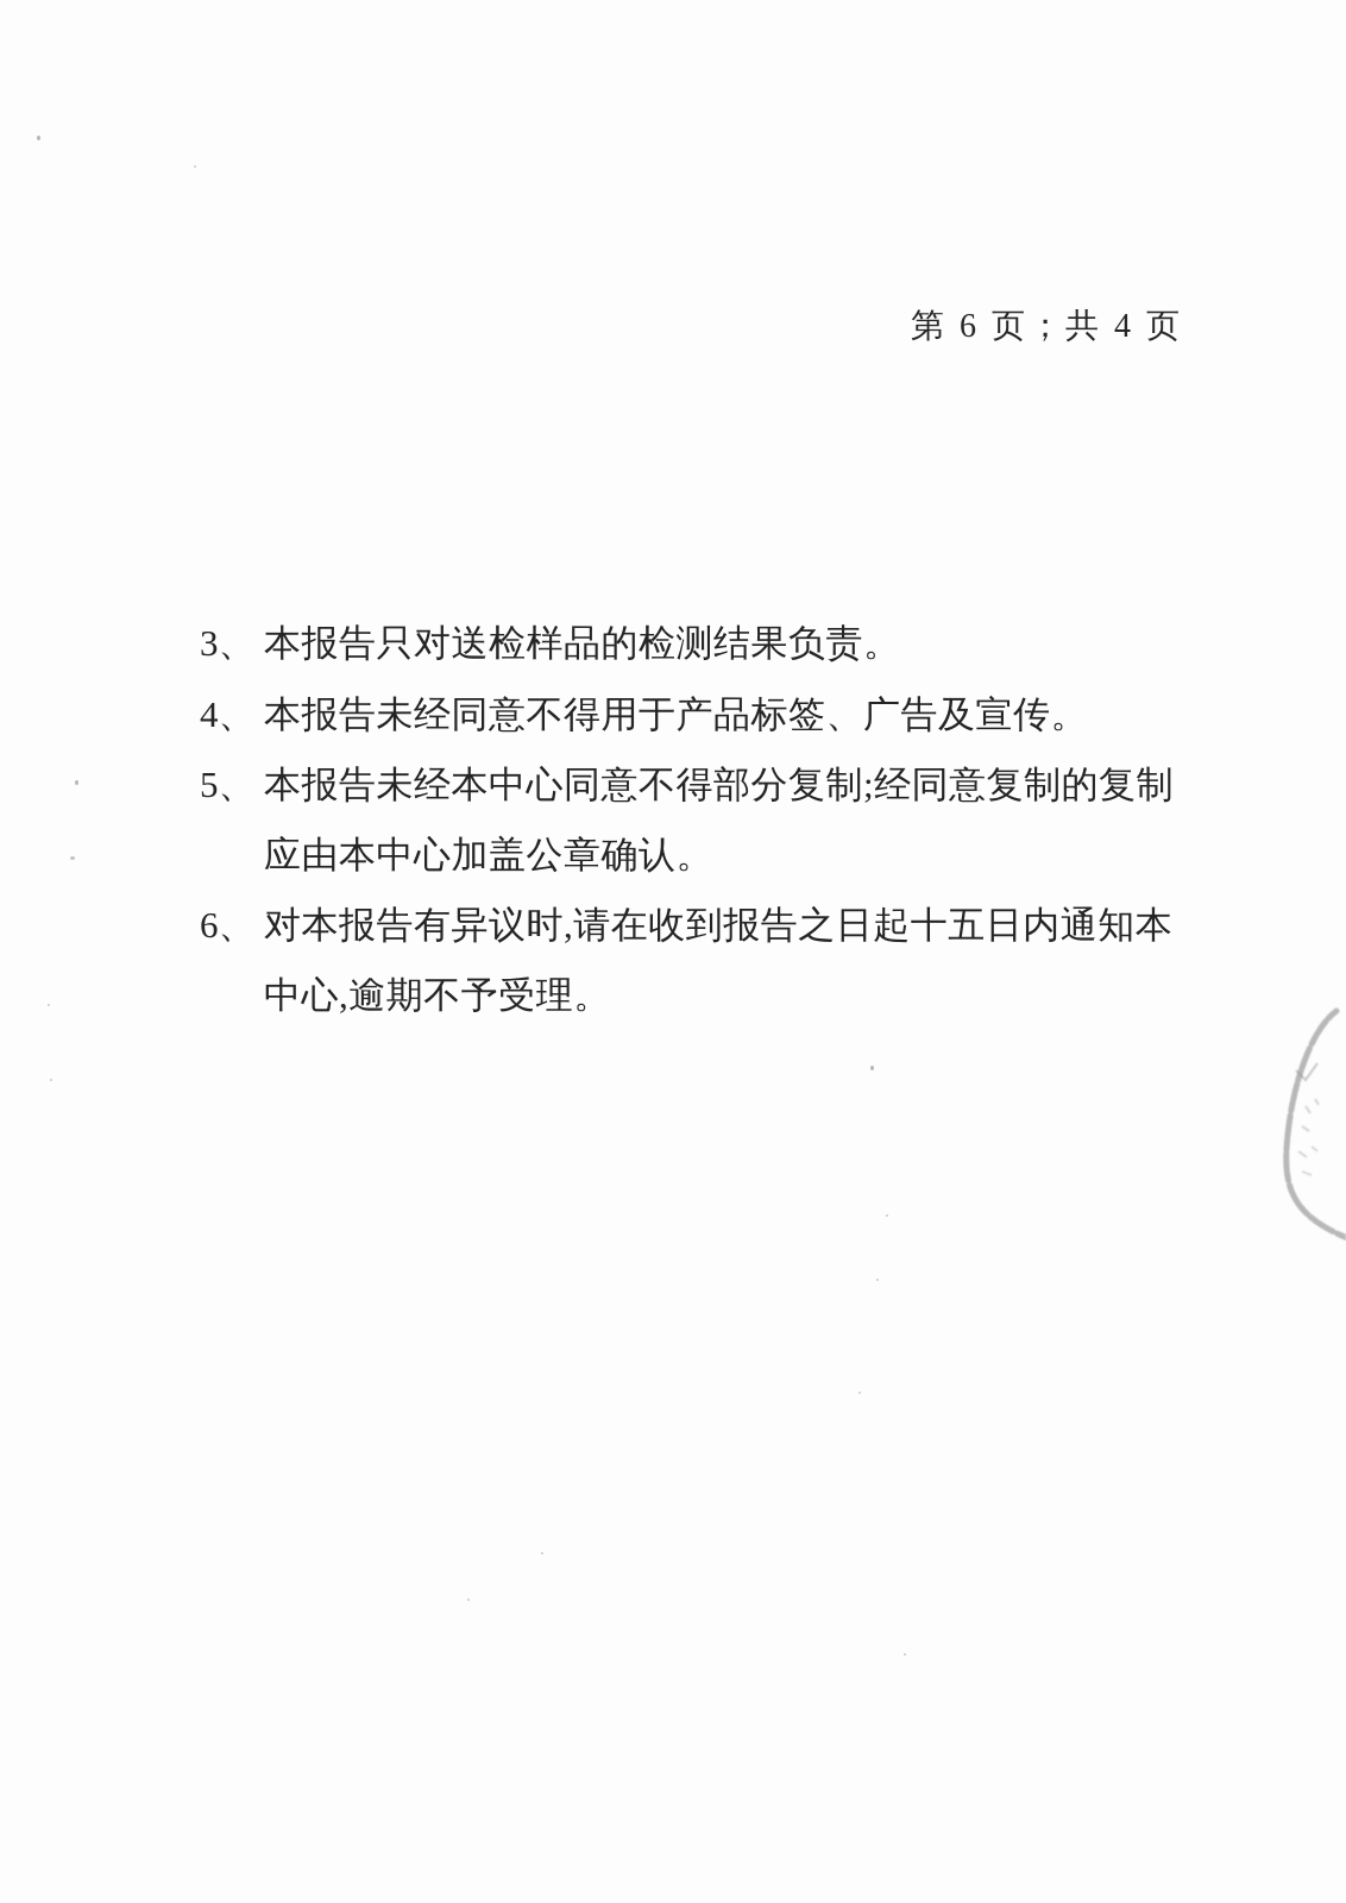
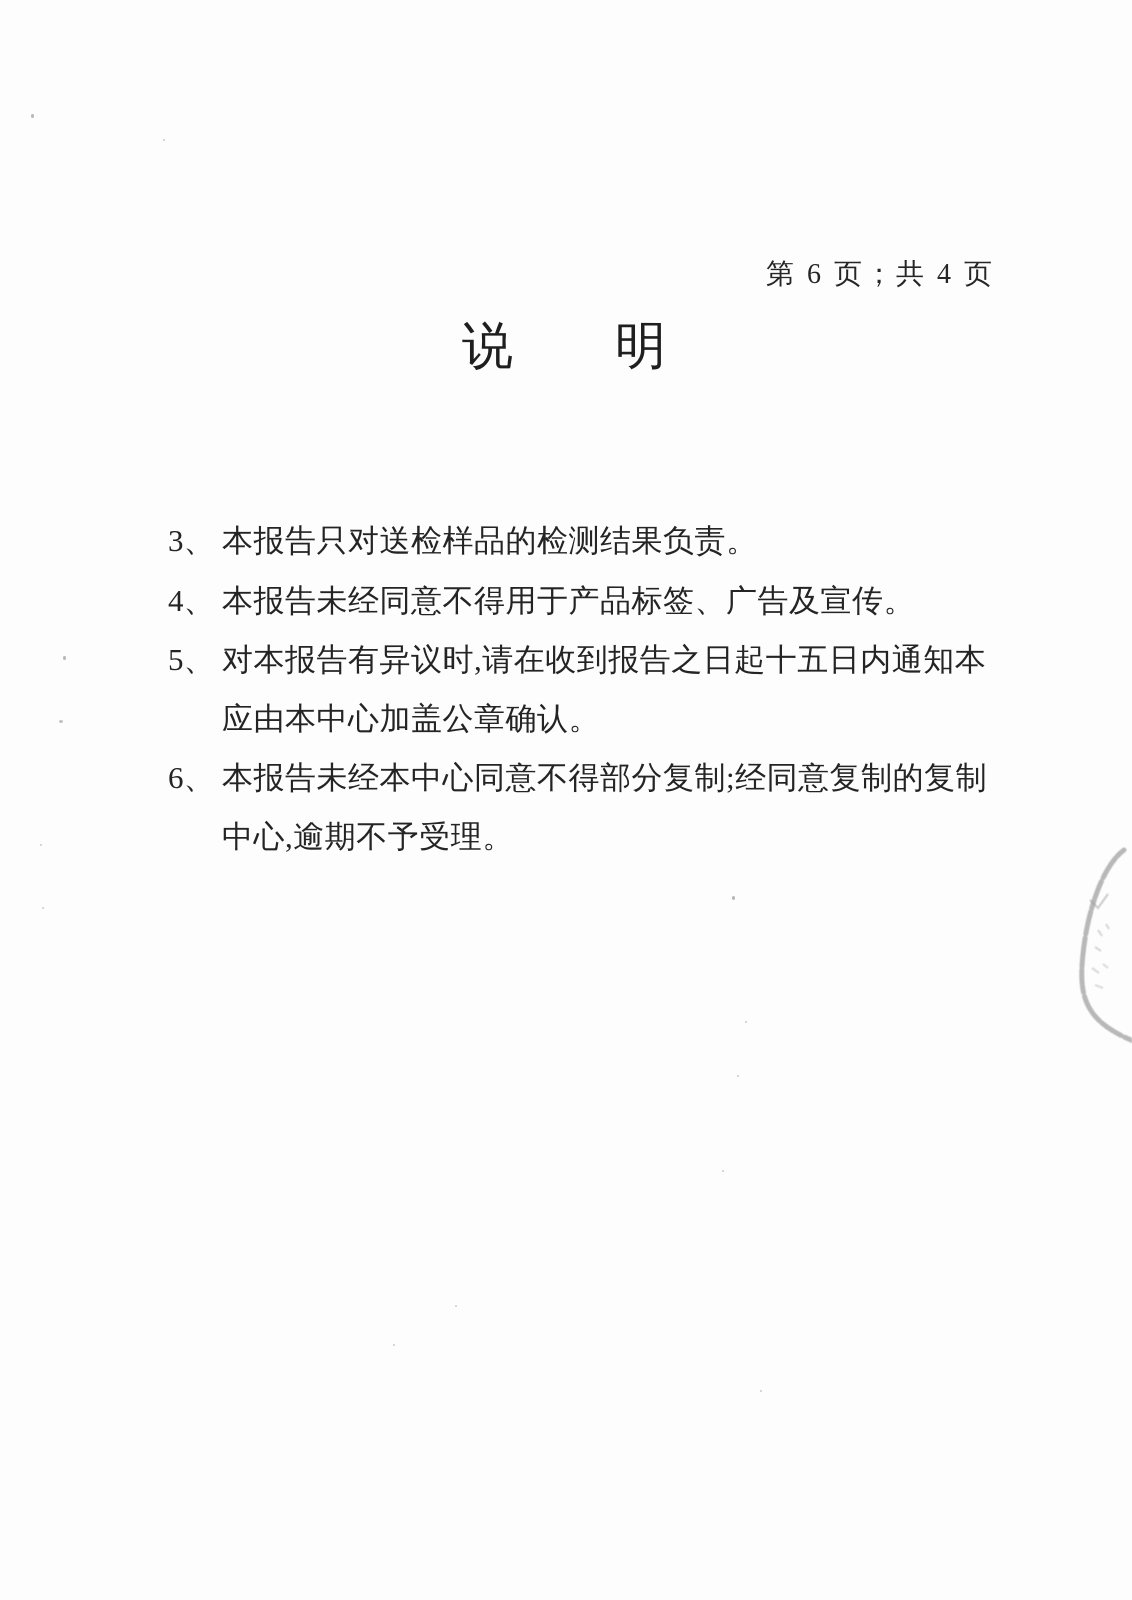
  第 6 页；共 4 页
+ 说
+ 明
  3、
  本报告只对送检样品的检测结果负责。
  4、
  本报告未经同意不得用于产品标签、广告及宣传。
  5、
- 本报告未经本中心同意不得部分复制;经同意复制的复制
+ 对本报告有异议时,请在收到报告之日起十五日内通知本
  应由本中心加盖公章确认。
  6、
- 对本报告有异议时,请在收到报告之日起十五日内通知本
+ 本报告未经本中心同意不得部分复制;经同意复制的复制
  中心,逾期不予受理。
